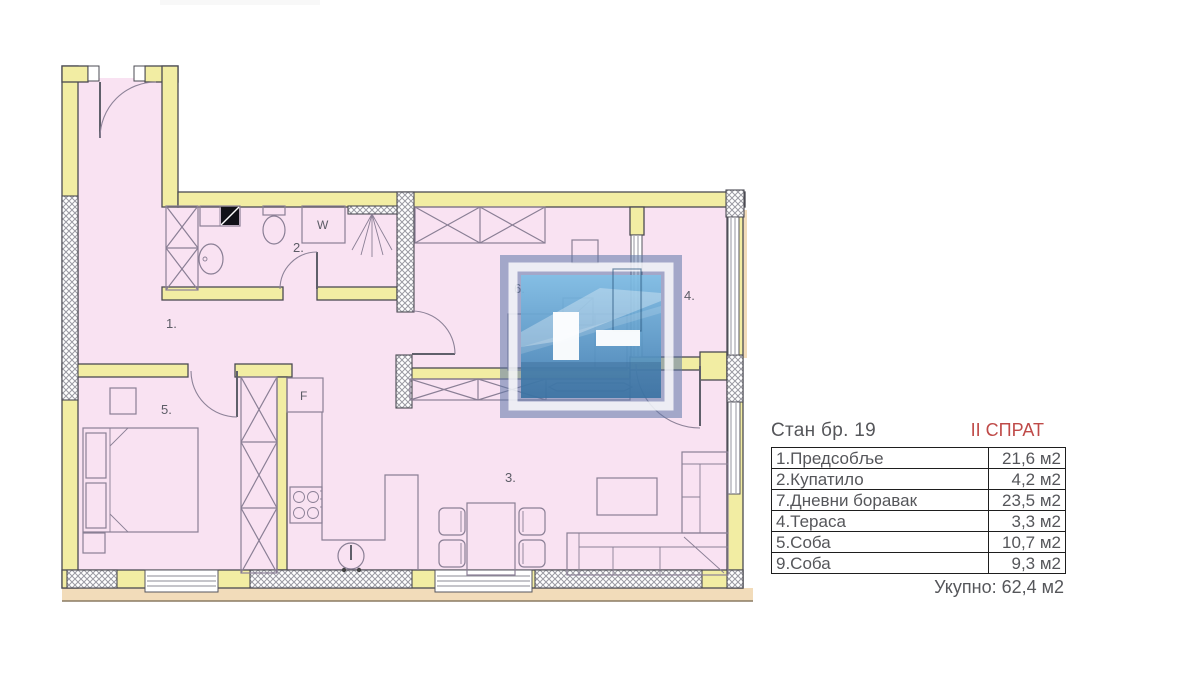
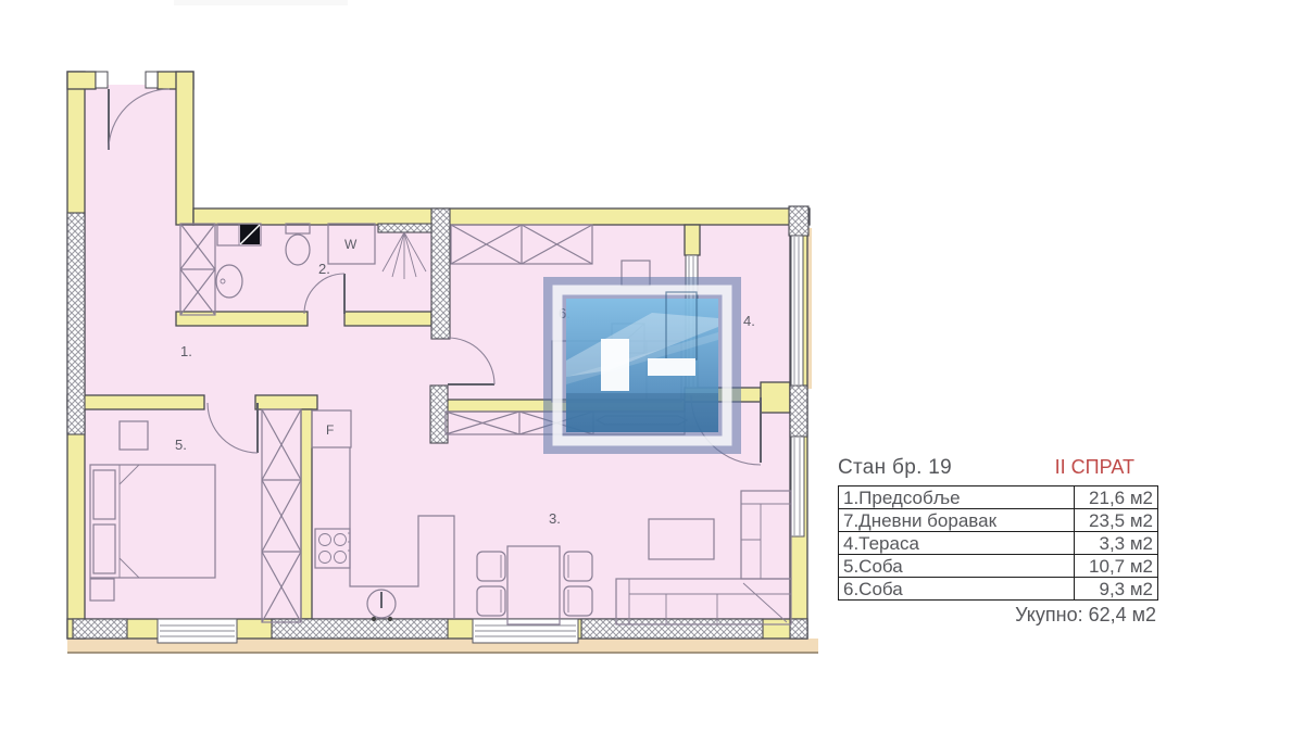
  1.
  2.
  3.
  4.
  5.
  W
  F
  Стан бр. 19
  II СПРАТ
  1.Предсобље	21,6 м2
- 2.Купатило	4,2 м2
  7.Дневни боравак	23,5 м2
  4.Тераса	3,3 м2
  5.Соба	10,7 м2
- 9.Соба	9,3 м2
+ 6.Соба	9,3 м2
  Укупно: 62,4 м2
